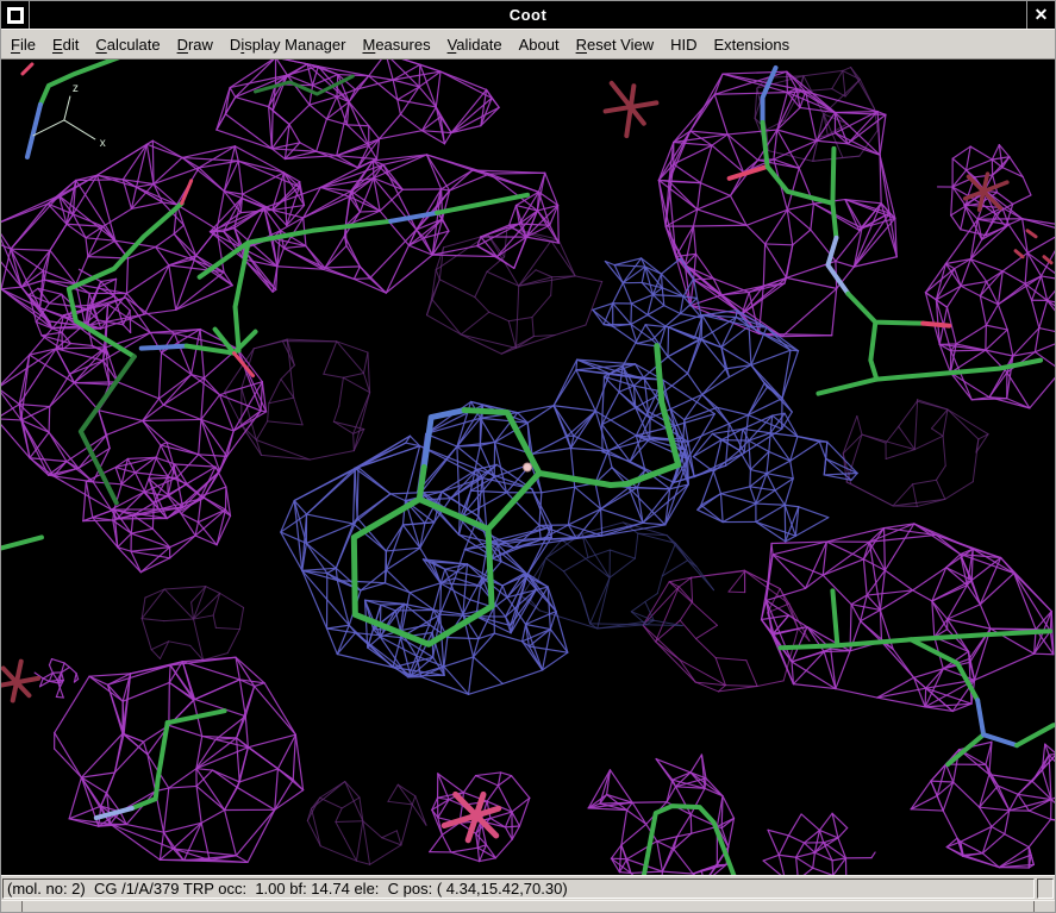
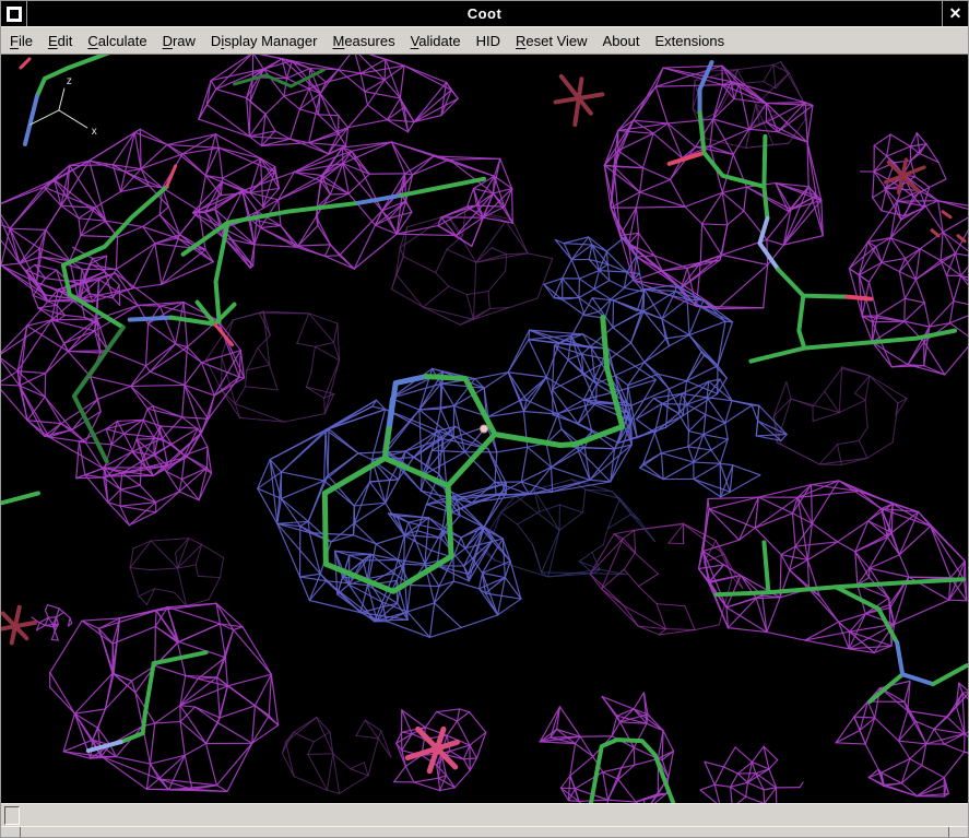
  Coot
  ✕
  File
  Edit
  Calculate
  Draw
  Display Manager
  Measures
  Validate
- About
+ HID
  Reset View
- HID
+ About
  Extensions
  z
  x
- (mol. no: 2) CG /1/A/379 TRP occ: 1.00 bf: 14.74 ele: C pos: ( 4.34,15.42,70.30)
